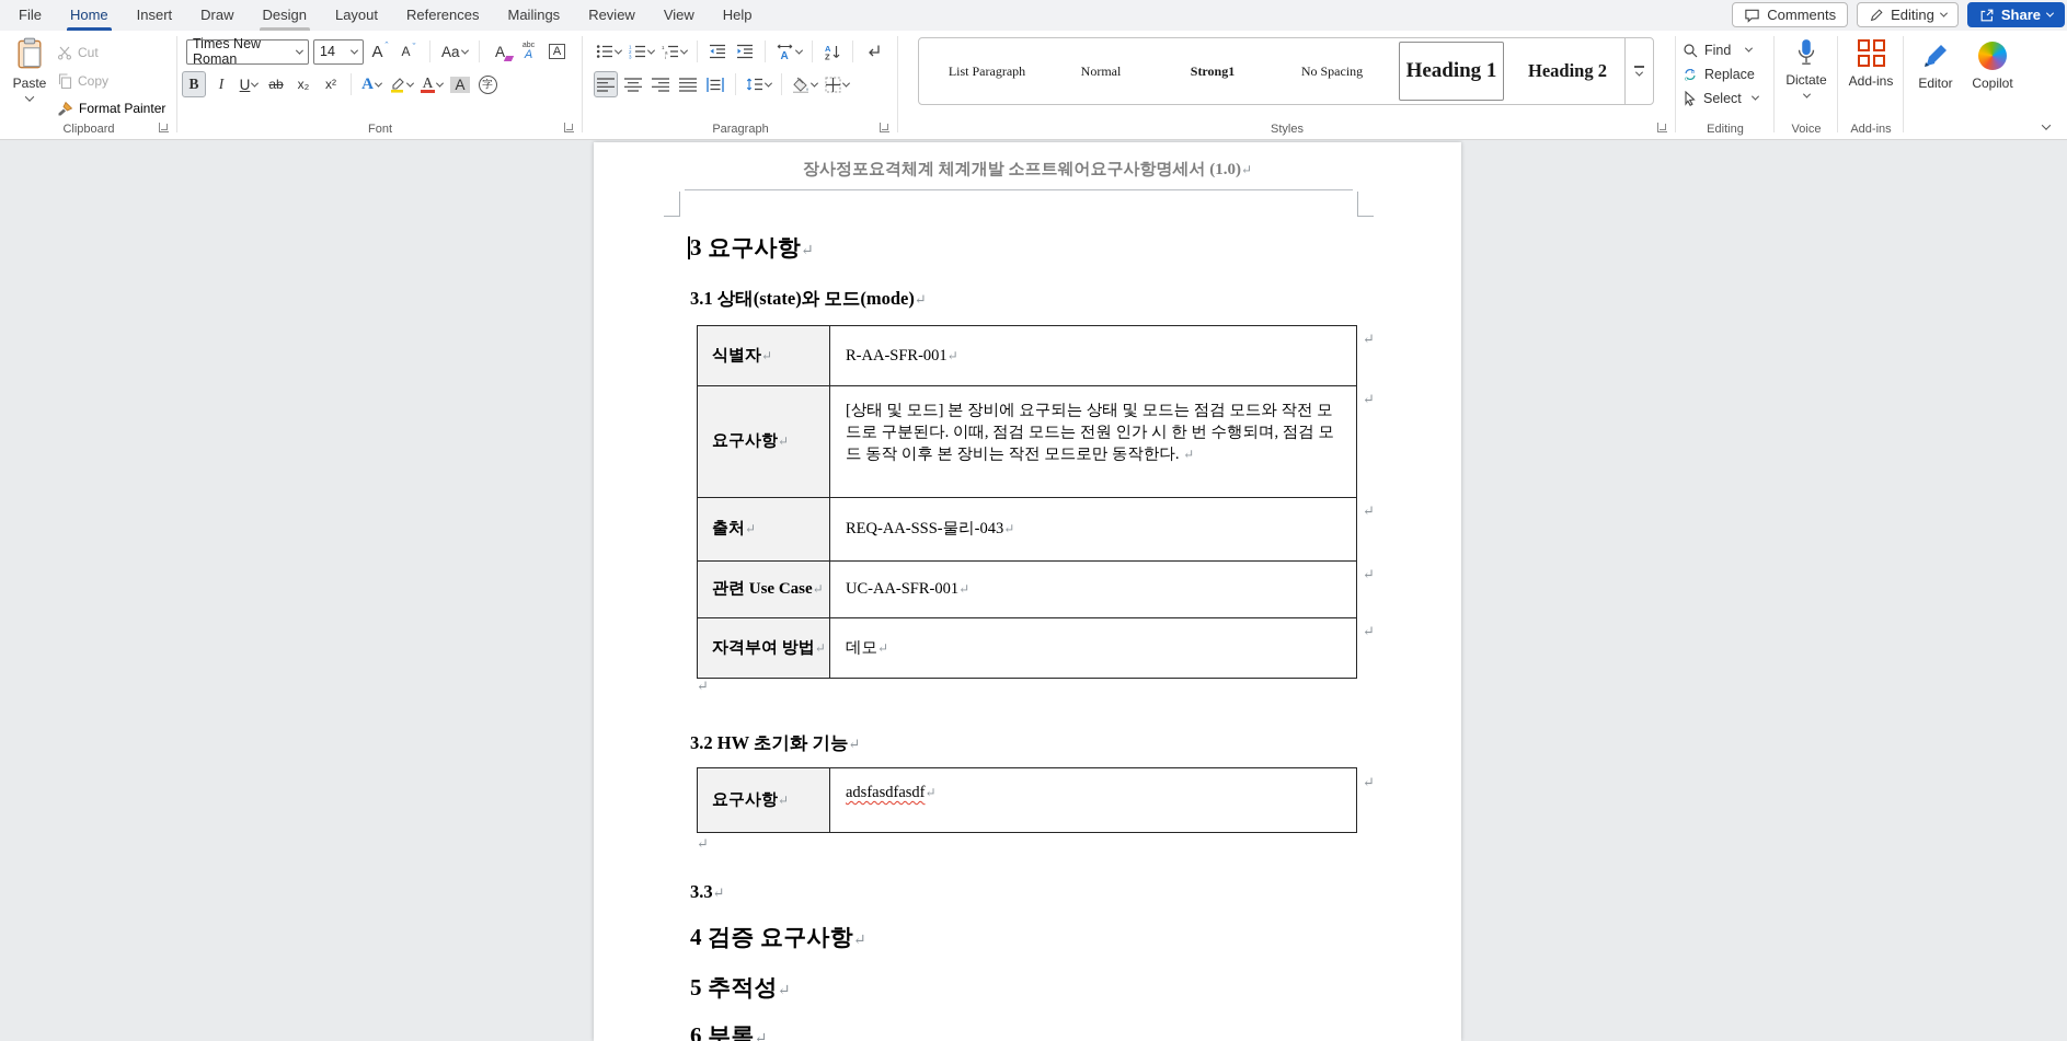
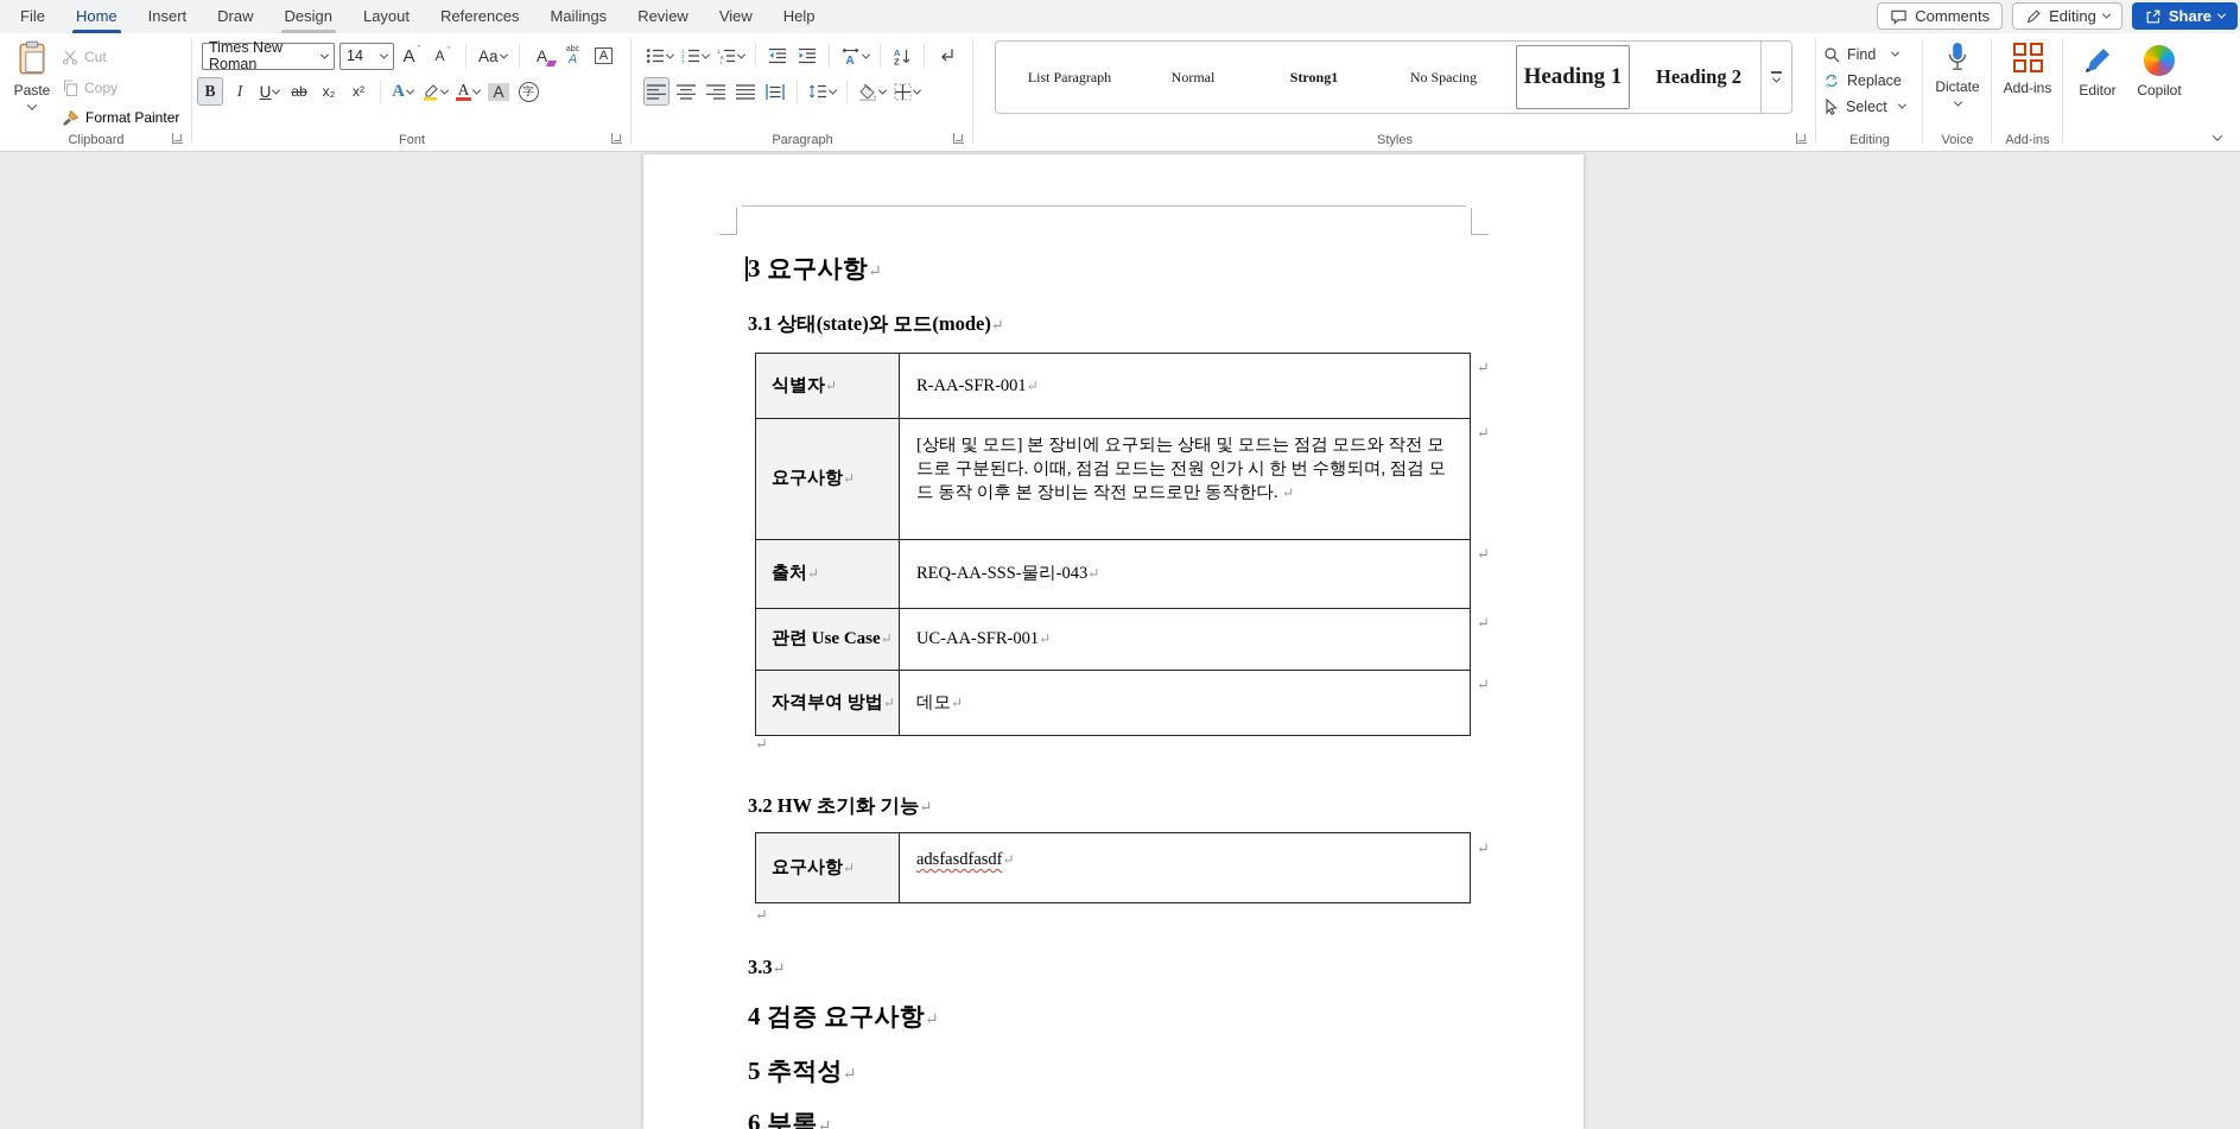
  File
  Home
  Insert
  Draw
  Design
  Layout
  References
  Mailings
  Review
  View
  Help
  Comments
  Editing
  Share
  Paste
  Cut
  Copy
  Format Painter
  Clipboard
  Times New Roman
  14
  A
  ˆ
  A
  ˇ
  Aa
  A
  A
  A
  B
  I
  U
  ab
  x₂
  x²
  A
  A
  A
  字
  Font
  A
  A
  Z
  Paragraph
  List Paragraph
  Normal
  Strong1
  No Spacing
  Heading 1
  Heading 2
  Styles
  Find
  Replace
  Select
  Editing
  Dictate
  Voice
  Add-ins
  Add-ins
  Editor
  Copilot
- 장사정포요격체계 체계개발 소프트웨어요구사항명세서 (1.0)↵
  3 요구사항↵
  3.1 상태(state)와 모드(mode)↵
  식별자
  ↵
  R-AA-SFR-001↵
  요구사항
  ↵
  [상태 및 모드] 본 장비에 요구되는 상태 및 모드는 점검 모드와 작전 모드로 구분된다. 이때, 점검 모드는 전원 인가 시 한 번 수행되며, 점검 모드 동작 이후 본 장비는 작전 모드로만 동작한다. ↵
  출처
  ↵
  REQ-AA-SSS-물리-043↵
  관련 Use Case
  ↵
  UC-AA-SFR-001↵
  자격부여 방법
  ↵
  데모↵
  ↵
  ↵
  ↵
  ↵
  ↵
  ↵
  3.2 HW 초기화 기능↵
  요구사항
  ↵
  adsfasdfasdf↵
  ↵
  ↵
  3.3↵
  4 검증 요구사항↵
  5 추적성↵
  6 부록↵
